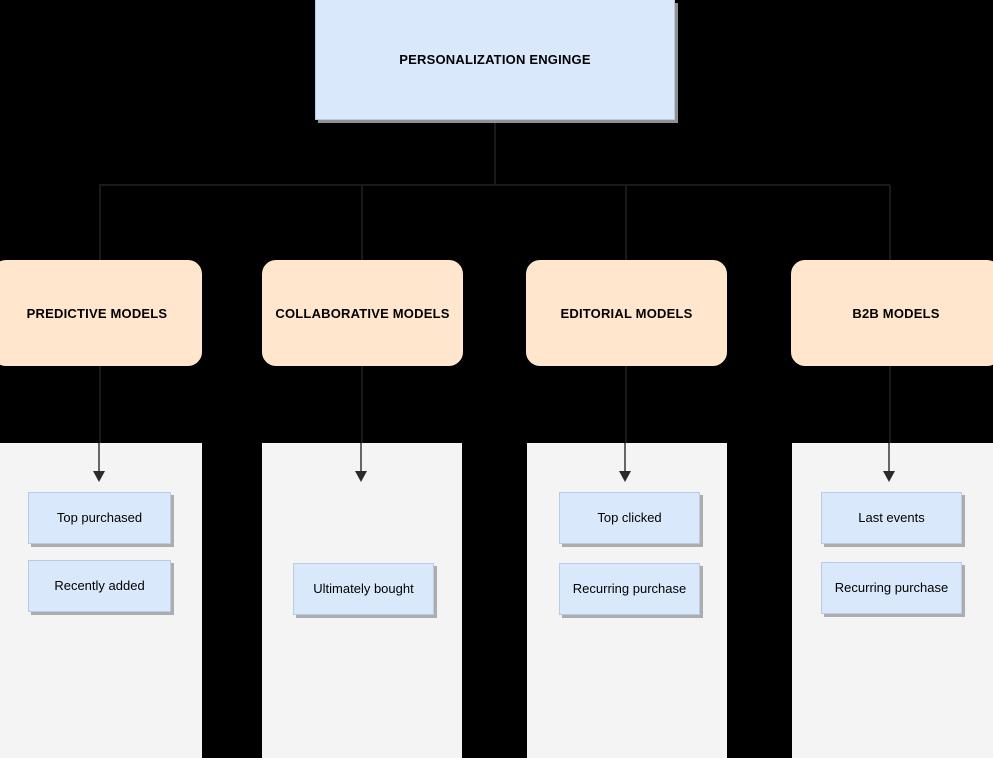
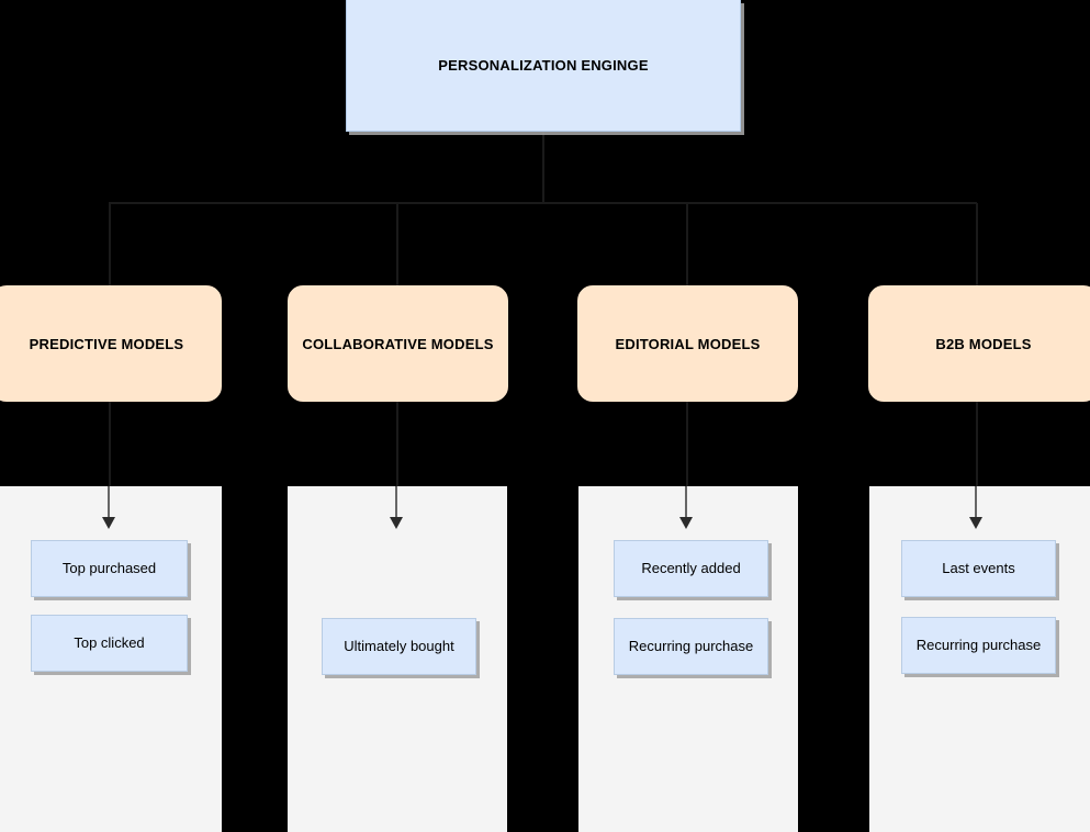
  PERSONALIZATION ENGINGE
  PREDICTIVE MODELS
  COLLABORATIVE MODELS
  EDITORIAL MODELS
  B2B MODELS
  Top purchased
- Recently added
+ Top clicked
  Ultimately bought
- Top clicked
+ Recently added
  Recurring purchase
  Last events
  Recurring purchase
